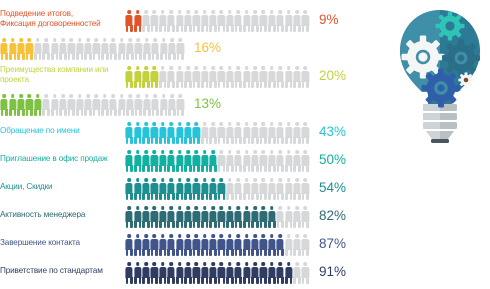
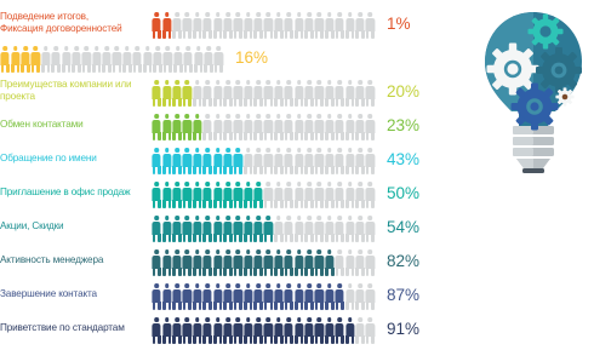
  Подведение итогов,
  Фиксация договоренностей
- 9%
+ 1%
  16%
  Преимущества компании или
  проекта
  20%
+ Обмен контактами
- 13%
+ 23%
  Обращение по имени
  43%
  Приглашение в офис продаж
  50%
  Акции, Скидки
  54%
  Активность менеджера
  82%
  Завершение контакта
  87%
  Приветствие по стандартам
  91%
